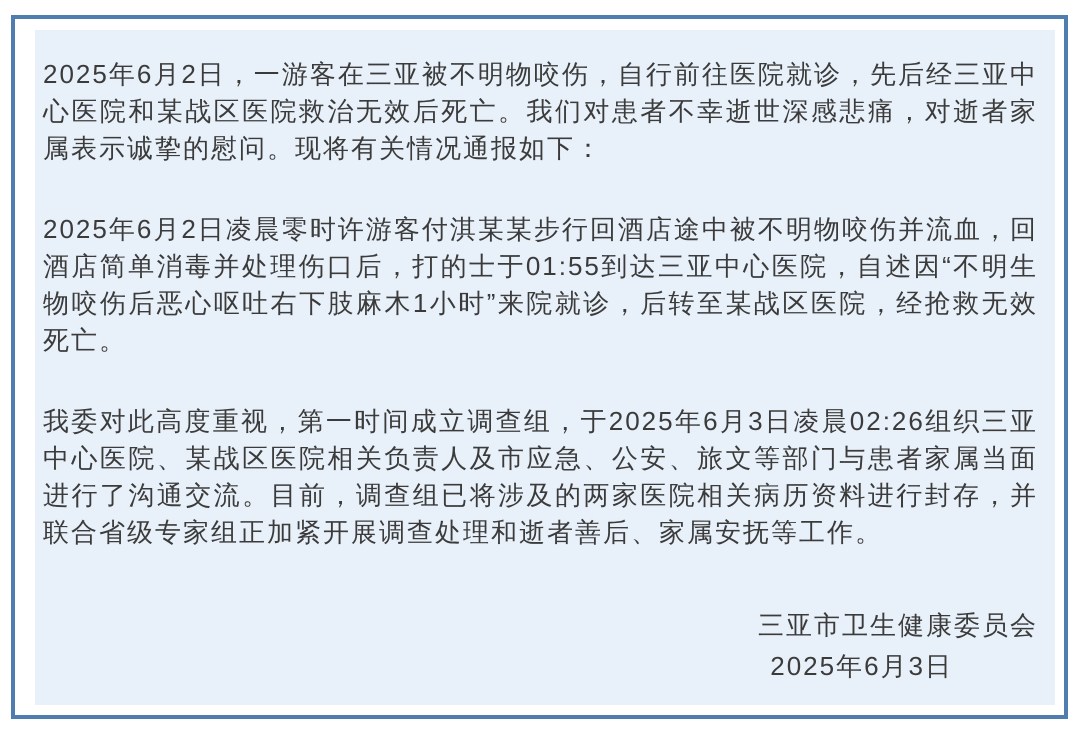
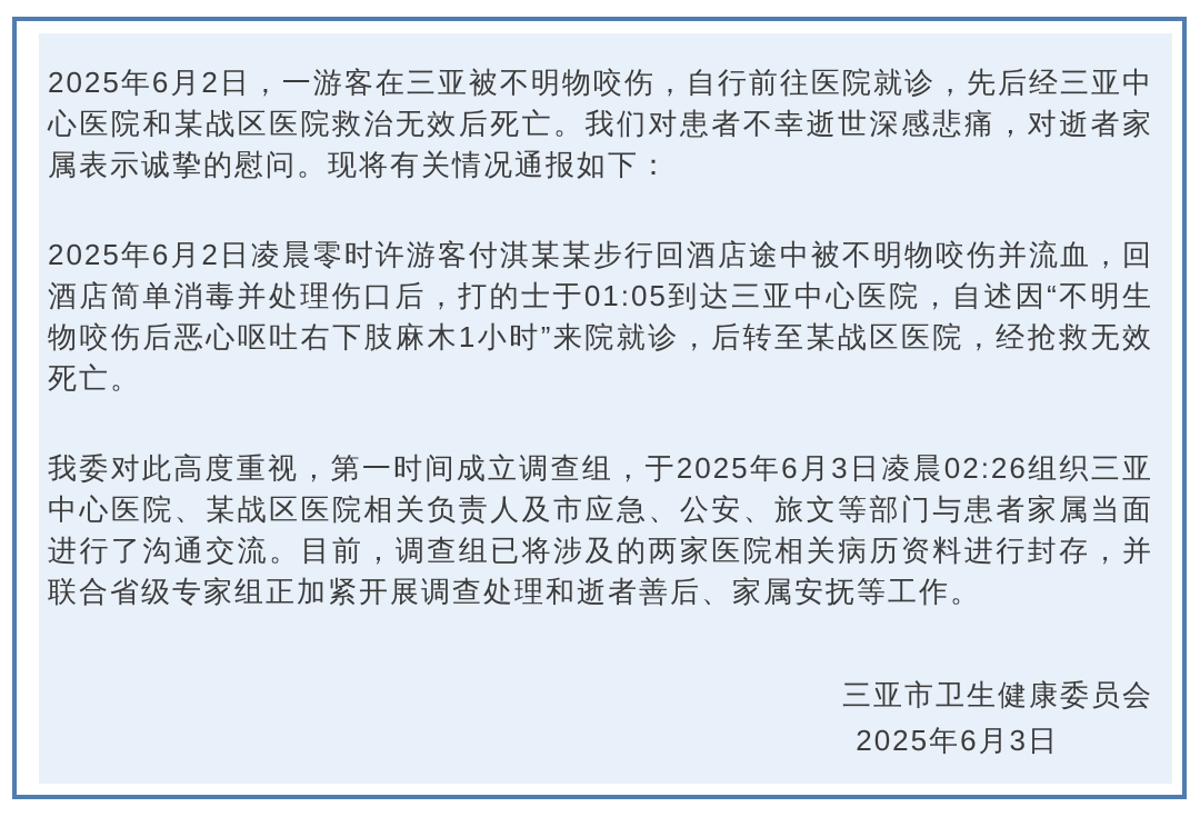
  2025年6月2日，一游客在三亚被不明物咬伤，自行前往医院就诊，先后经三亚中心医院和某战区医院救治无效后死亡。我们对患者不幸逝世深感悲痛，对逝者家属表示诚挚的慰问。现将有关情况通报如下：
- 2025年6月2日凌晨零时许游客付淇某某步行回酒店途中被不明物咬伤并流血，回酒店简单消毒并处理伤口后，打的士于01:55到达三亚中心医院，自述因“不明生物咬伤后恶心呕吐右下肢麻木1小时”来院就诊，后转至某战区医院，经抢救无效死亡。
+ 2025年6月2日凌晨零时许游客付淇某某步行回酒店途中被不明物咬伤并流血，回酒店简单消毒并处理伤口后，打的士于01:05到达三亚中心医院，自述因“不明生物咬伤后恶心呕吐右下肢麻木1小时”来院就诊，后转至某战区医院，经抢救无效死亡。
  我委对此高度重视，第一时间成立调查组，于2025年6月3日凌晨02:26组织三亚中心医院、某战区医院相关负责人及市应急、公安、旅文等部门与患者家属当面进行了沟通交流。目前，调查组已将涉及的两家医院相关病历资料进行封存，并联合省级专家组正加紧开展调查处理和逝者善后、家属安抚等工作。
  三亚市卫生健康委员会
  2025年6月3日
